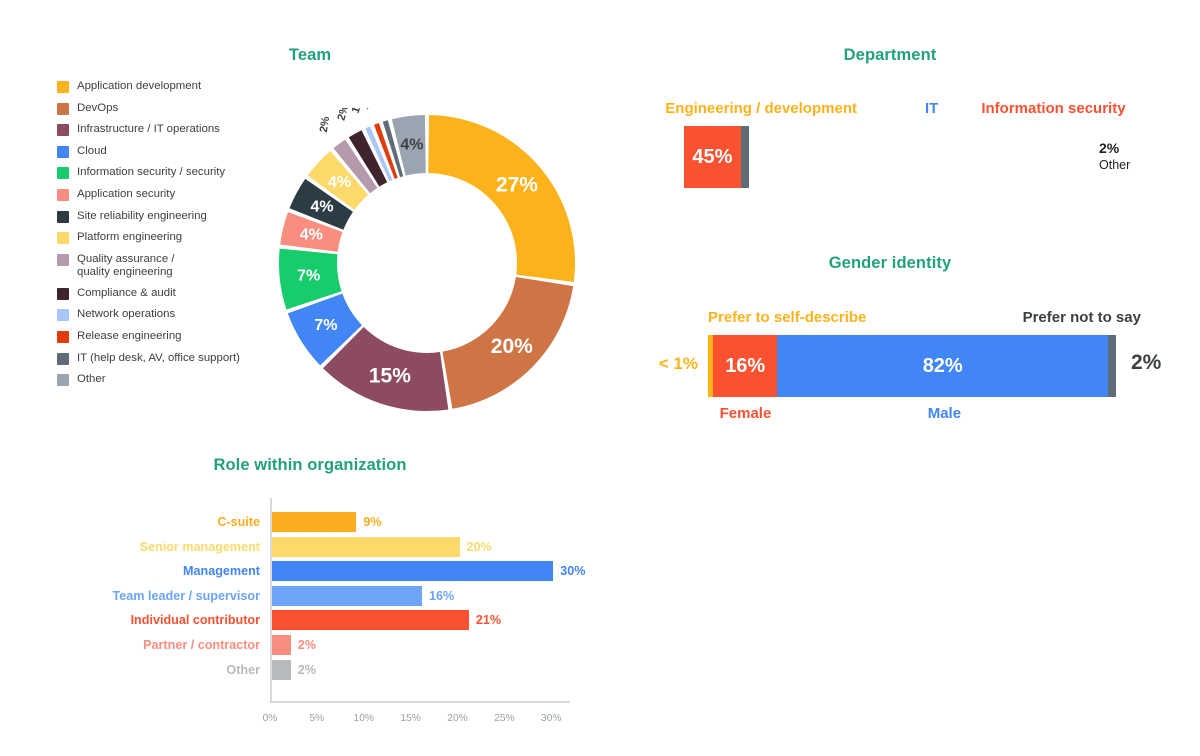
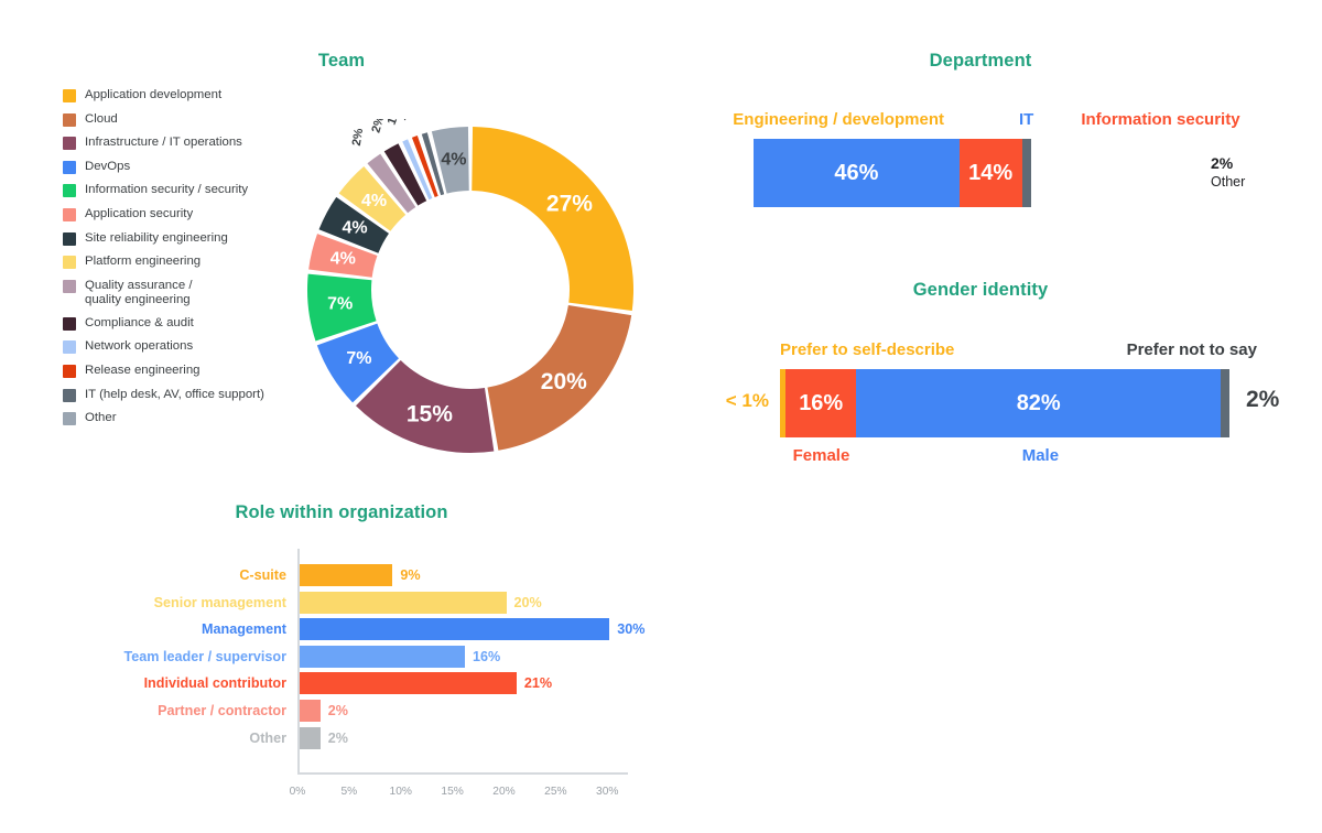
  Team
  Application development
- DevOps
+ Cloud
  Infrastructure / IT operations
- Cloud
+ DevOps
  Information security / security
  Application security
  Site reliability engineering
  Platform engineering
  Quality assurance /
  quality engineering
  Compliance & audit
  Network operations
  Release engineering
  IT (help desk, AV, office support)
  Other
  27%
  20%
  15%
  7%
  7%
  4%
  4%
  4%
  4%
  Department
+ 46%
- 45%
+ 14%
  Engineering / development
  IT
  Information security
  2%
  Other
  Gender identity
  16%
  82%
  < 1%
  Prefer to self-describe
  Female
  Male
  2%
  Prefer not to say
  Role within organization
  C-suite
  9%
  Senior management
  20%
  Management
  30%
  Team leader / supervisor
  16%
  Individual contributor
  21%
  Partner / contractor
  2%
  Other
  2%
  0%
  5%
  10%
  15%
  20%
  25%
  30%
